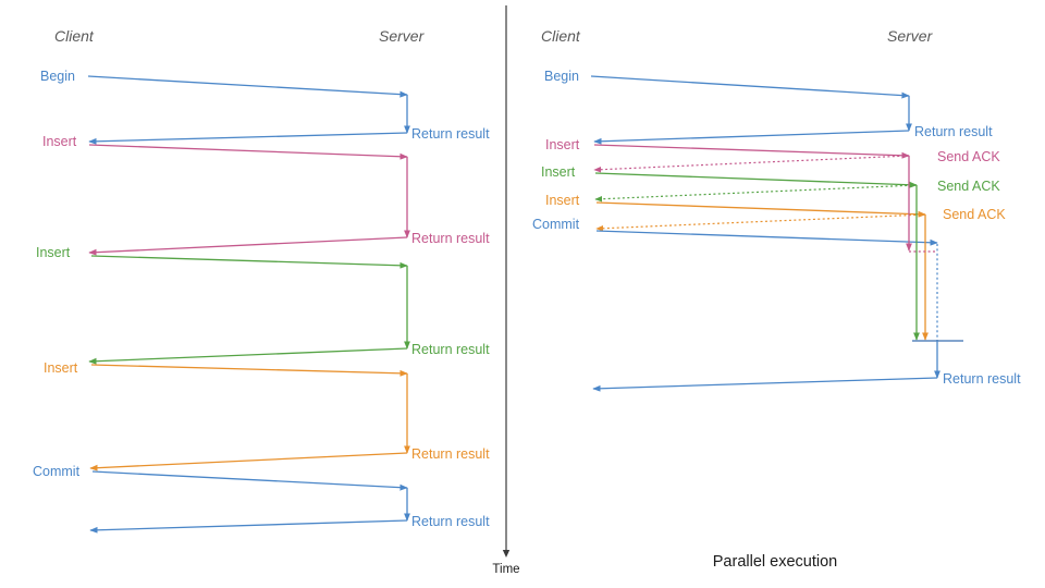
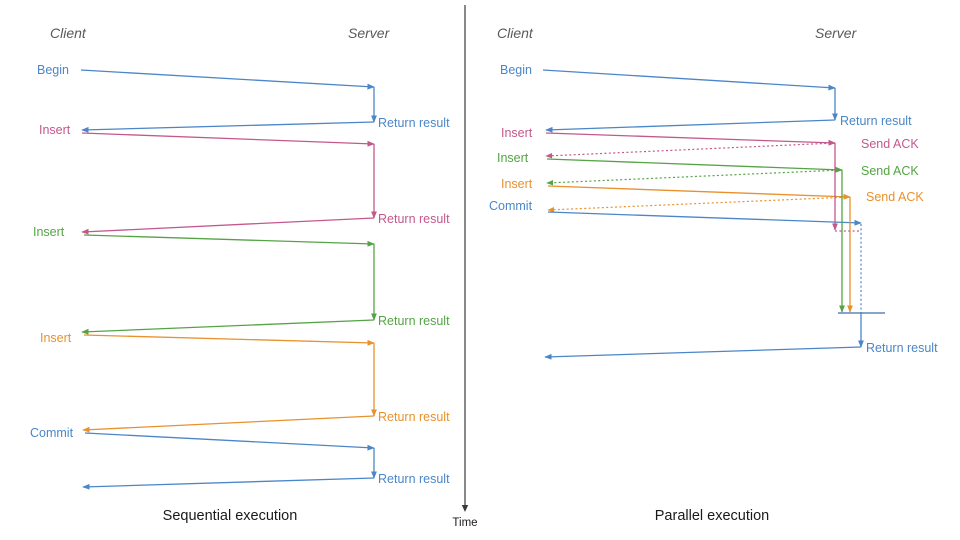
  Client
  Server
  Begin
  Return result
  Insert
  Return result
  Insert
  Return result
  Insert
  Return result
  Commit
  Return result
+ Sequential execution
  Client
  Server
  Begin
  Return result
  Insert
  Send ACK
  Insert
  Send ACK
  Insert
  Send ACK
  Commit
  Return result
  Parallel execution
  Time
